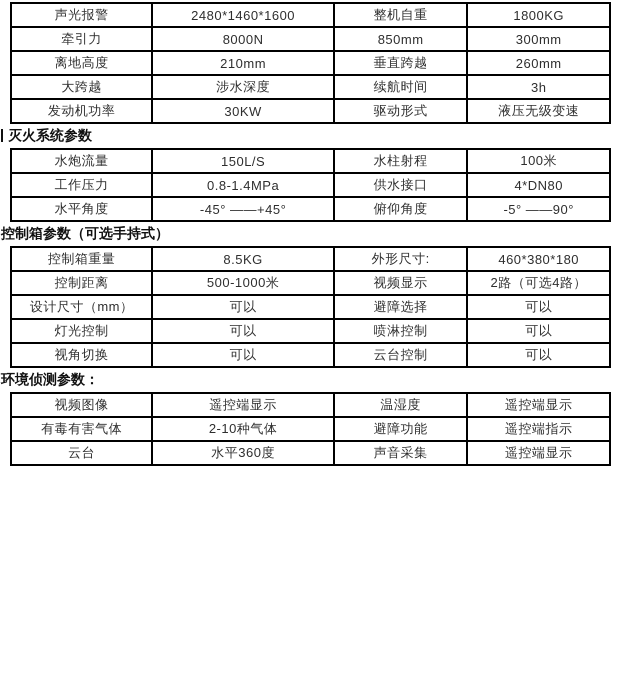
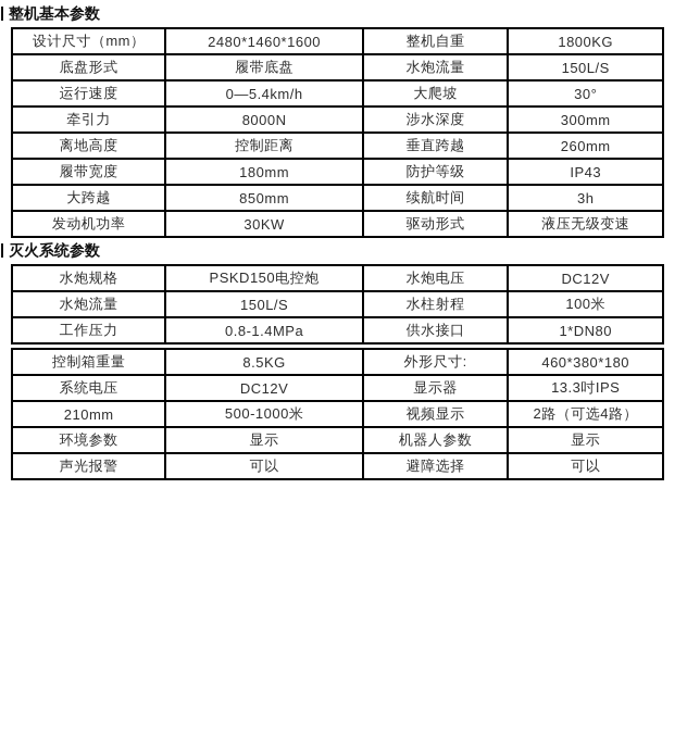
+ 整机基本参数
- 声光报警	2480*1460*1600	整机自重	1800KG
+ 设计尺寸（mm）	2480*1460*1600	整机自重	1800KG
+ 底盘形式	履带底盘	水炮流量	150L/S
+ 运行速度	0—5.4km/h	大爬坡	30°
- 牵引力	8000N	850mm	300mm
+ 牵引力	8000N	涉水深度	300mm
- 离地高度	210mm	垂直跨越	260mm
+ 离地高度	控制距离	垂直跨越	260mm
+ 履带宽度	180mm	防护等级	IP43
- 大跨越	涉水深度	续航时间	3h
+ 大跨越	850mm	续航时间	3h
  发动机功率	30KW	驱动形式	液压无级变速
  灭火系统参数
+ 水炮规格	PSKD150电控炮	水炮电压	DC12V
  水炮流量	150L/S	水柱射程	100米
- 工作压力	0.8-1.4MPa	供水接口	4*DN80
+ 工作压力	0.8-1.4MPa	供水接口	1*DN80
- 水平角度	-45° ——+45°	俯仰角度	-5° ——90°
- 控制箱参数（可选手持式）
  控制箱重量	8.5KG	外形尺寸:	460*380*180
+ 系统电压	DC12V	显示器	13.3吋IPS
- 控制距离	500-1000米	视频显示	2路（可选4路）
+ 210mm	500-1000米	视频显示	2路（可选4路）
+ 环境参数	显示	机器人参数	显示
- 设计尺寸（mm）	可以	避障选择	可以
+ 声光报警	可以	避障选择	可以
- 灯光控制	可以	喷淋控制	可以
- 视角切换	可以	云台控制	可以
- 环境侦测参数：
- 视频图像	遥控端显示	温湿度	遥控端显示
- 有毒有害气体	2-10种气体	避障功能	遥控端指示
- 云台	水平360度	声音采集	遥控端显示
